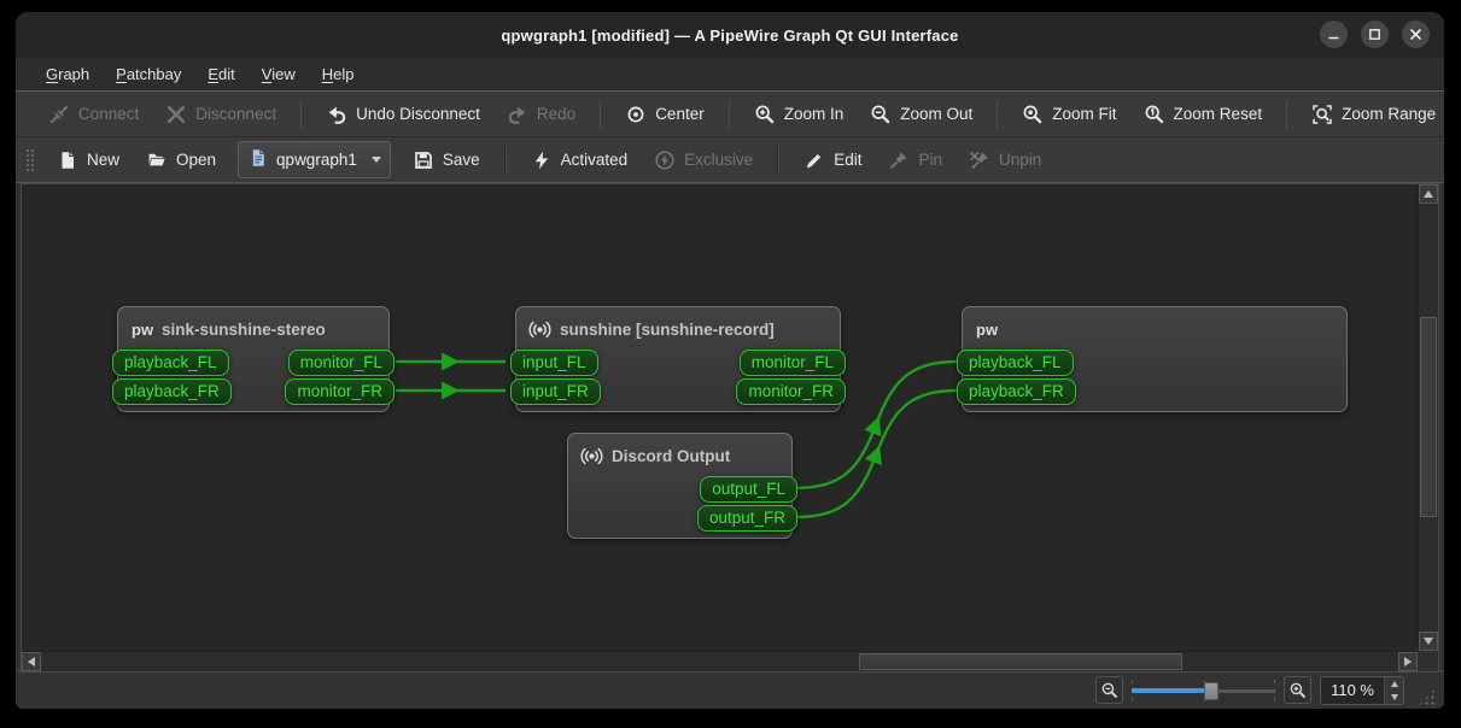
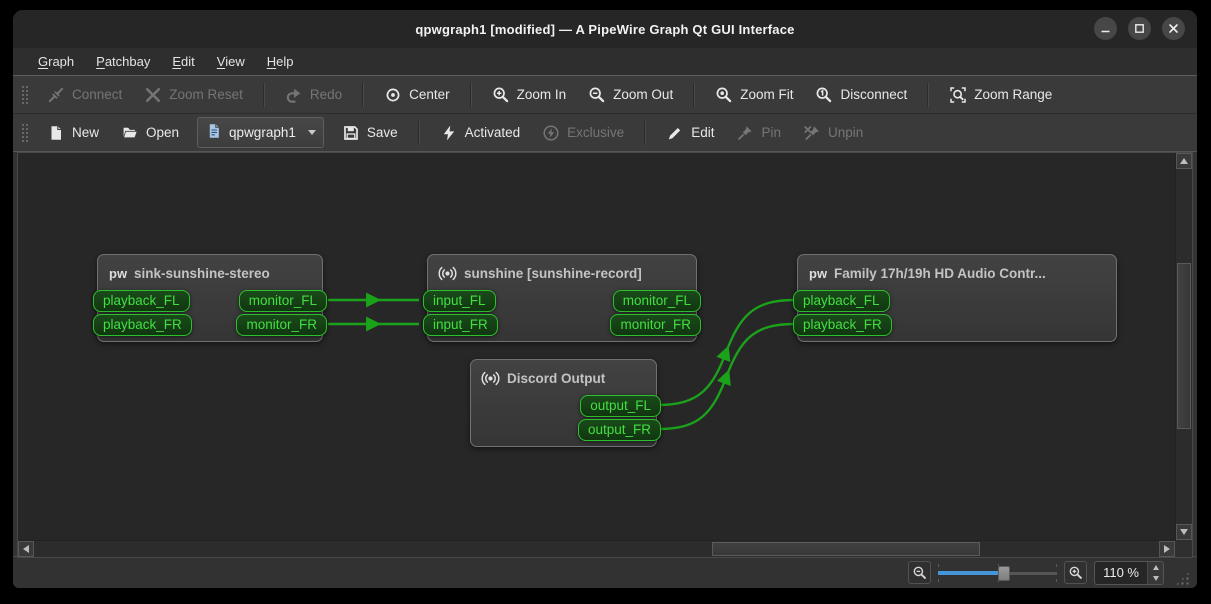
  qpwgraph1 [modified] — A PipeWire Graph Qt GUI Interface
  Graph
  Patchbay
  Edit
  View
  Help
  Connect
- Disconnect
+ Zoom Reset
- Undo Disconnect
  Redo
  Center
  Zoom In
  Zoom Out
  Zoom Fit
- Zoom Reset
+ Disconnect
  Zoom Range
  New
  Open
  qpwgraph1
  Save
  Activated
  Exclusive
  Edit
  Pin
  Unpin
  pw
  sink-sunshine-stereo
  playback_FL
  playback_FR
  monitor_FL
  monitor_FR
  sunshine [sunshine-record]
  input_FL
  input_FR
  monitor_FL
  monitor_FR
  pw
+ Family 17h/19h HD Audio Contr...
  playback_FL
  playback_FR
  Discord Output
  output_FL
  output_FR
  110 %
